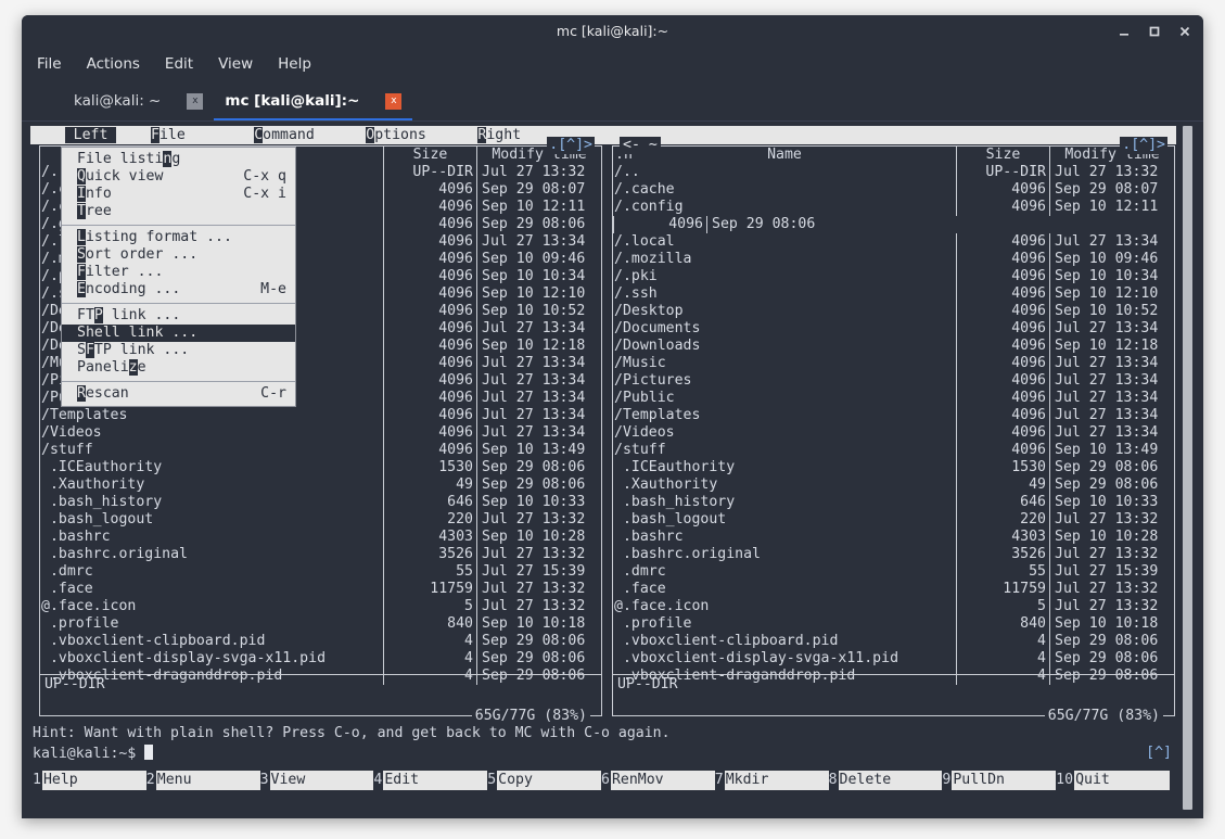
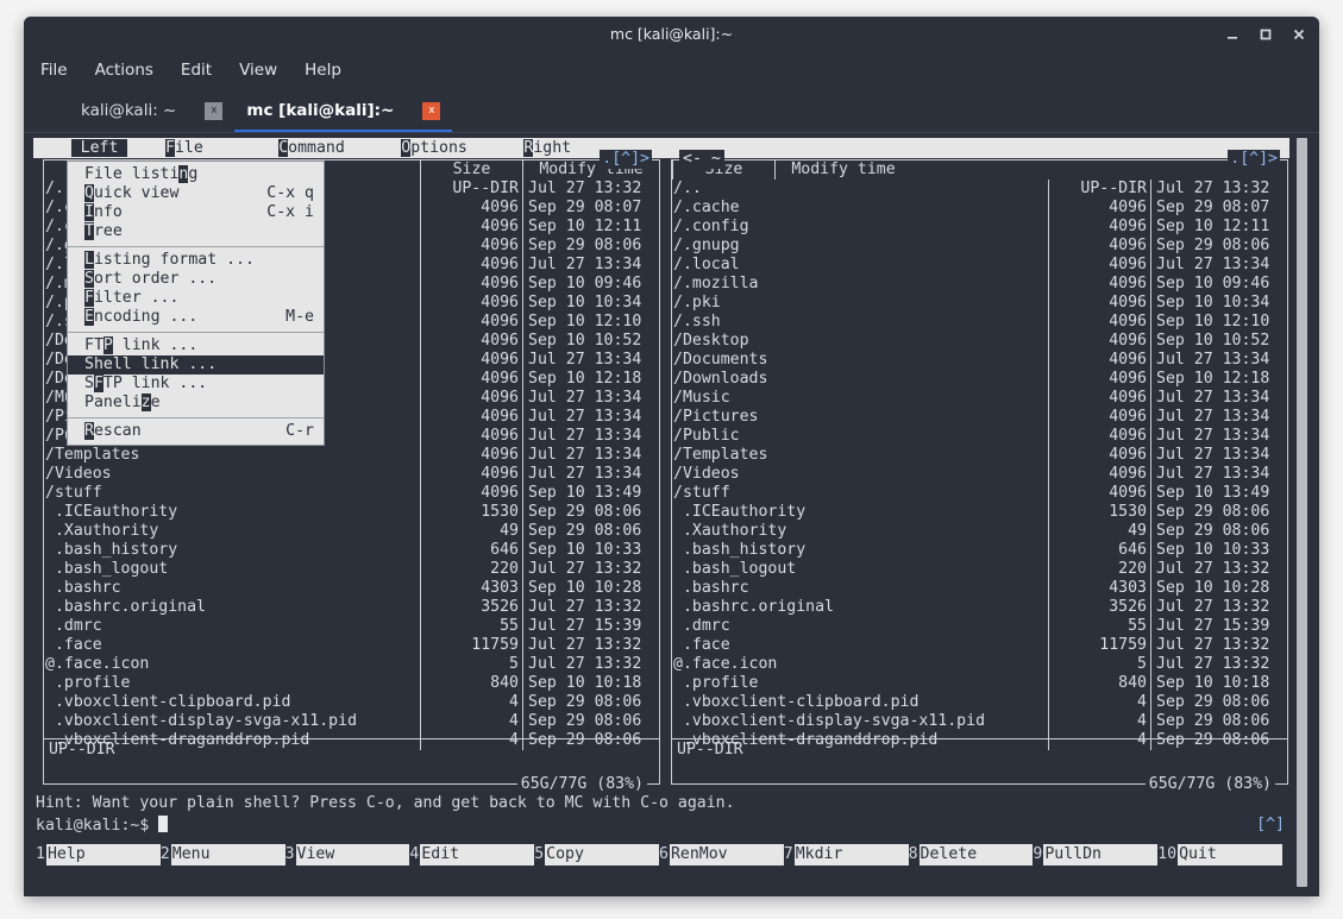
  mc [kali@kali]:~
  File
  Actions
  Edit
  View
  Help
  kali@kali: ~
  x
  mc [kali@kali]:~
  x
  Left
  File
  Command
  Options
  Right
  File listing
  Quick view
  C-x q
  Info
  C-x i
  Tree
  Listing format ...
  Sort order ...
  Filter ...
  Encoding ...
  M-e
  FTP link ...
  Shell link ...
  SFTP link ...
  Panelize
  Rescan
  C-r
  .[^]>
  Size
  Modify time
  UP--DIR
  Jul 27 13:32
  4096
  Sep 29 08:07
  4096
  Sep 10 12:11
  4096
  Sep 29 08:06
  4096
  Jul 27 13:34
  4096
  Sep 10 09:46
  4096
  Sep 10 10:34
  4096
  Sep 10 12:10
  4096
  Sep 10 10:52
  4096
  Jul 27 13:34
  4096
  Sep 10 12:18
  4096
  Jul 27 13:34
  4096
  Jul 27 13:34
  4096
  Jul 27 13:34
  /Templates
  4096
  Jul 27 13:34
  /Videos
  4096
  Jul 27 13:34
  /stuff
  4096
  Sep 10 13:49
  .ICEauthority
  1530
  Sep 29 08:06
  .Xauthority
  49
  Sep 29 08:06
  .bash_history
  646
  Sep 10 10:33
  .bash_logout
  220
  Jul 27 13:32
  .bashrc
  4303
  Sep 10 10:28
  .bashrc.original
  3526
  Jul 27 13:32
  .dmrc
  55
  Jul 27 15:39
  .face
  11759
  Jul 27 13:32
  @.face.icon
  5
  Jul 27 13:32
  .profile
  840
  Sep 10 10:18
  .vboxclient-clipboard.pid
  4
  Sep 29 08:06
  .vboxclient-display-svga-x11.pid
  4
  Sep 29 08:06
  .vboxclient-draganddrop.pid
  4
  Sep 29 08:06
  UP--DIR
  65G/77G (83%)
  <- ~
  .[^]>
- .n
- Name
  Size
  Modify time
  /..
  UP--DIR
  Jul 27 13:32
  /.cache
  4096
  Sep 29 08:07
  /.config
  4096
  Sep 10 12:11
+ /.gnupg
  4096
  Sep 29 08:06
  /.local
  4096
  Jul 27 13:34
  /.mozilla
  4096
  Sep 10 09:46
  /.pki
  4096
  Sep 10 10:34
  /.ssh
  4096
  Sep 10 12:10
  /Desktop
  4096
  Sep 10 10:52
  /Documents
  4096
  Jul 27 13:34
  /Downloads
  4096
  Sep 10 12:18
  /Music
  4096
  Jul 27 13:34
  /Pictures
  4096
  Jul 27 13:34
  /Public
  4096
  Jul 27 13:34
  /Templates
  4096
  Jul 27 13:34
  /Videos
  4096
  Jul 27 13:34
  /stuff
  4096
  Sep 10 13:49
  .ICEauthority
  1530
  Sep 29 08:06
  .Xauthority
  49
  Sep 29 08:06
  .bash_history
  646
  Sep 10 10:33
  .bash_logout
  220
  Jul 27 13:32
  .bashrc
  4303
  Sep 10 10:28
  .bashrc.original
  3526
  Jul 27 13:32
  .dmrc
  55
  Jul 27 15:39
  .face
  11759
  Jul 27 13:32
  @.face.icon
  5
  Jul 27 13:32
  .profile
  840
  Sep 10 10:18
  .vboxclient-clipboard.pid
  4
  Sep 29 08:06
  .vboxclient-display-svga-x11.pid
  4
  Sep 29 08:06
  .vboxclient-draganddrop.pid
  4
  Sep 29 08:06
  UP--DIR
  65G/77G (83%)
- Hint: Want with plain shell? Press C-o, and get back to MC with C-o again.
+ Hint: Want your plain shell? Press C-o, and get back to MC with C-o again.
  kali@kali:~$
  [^]
  1
  Help
  2
  Menu
  3
  View
  4
  Edit
  5
  Copy
  6
  RenMov
  7
  Mkdir
  8
  Delete
  9
  PullDn
  10
  Quit
